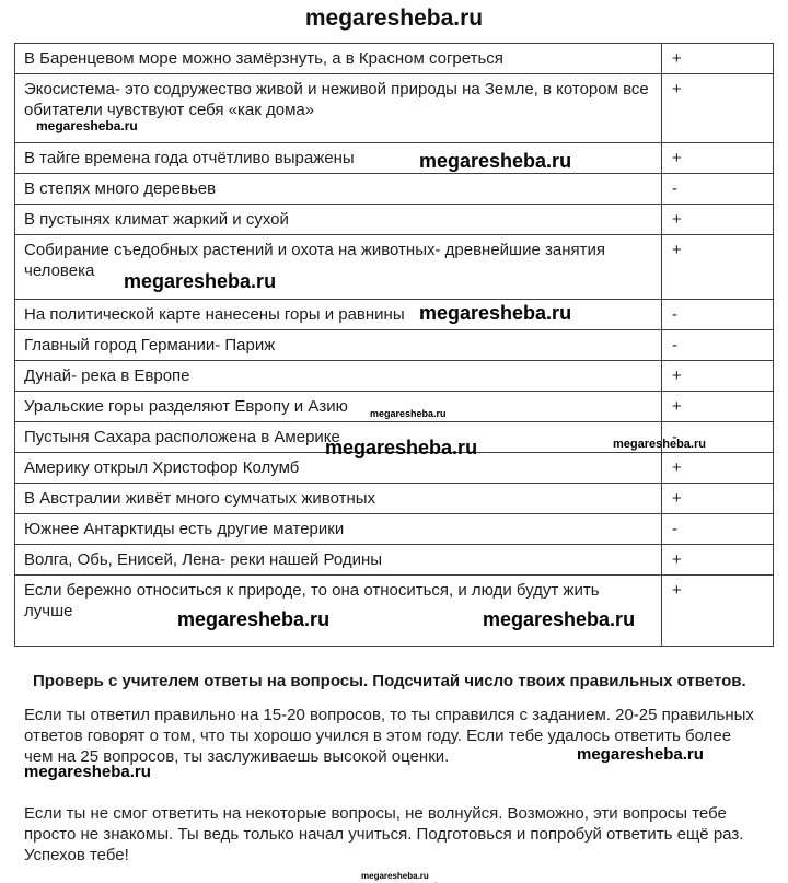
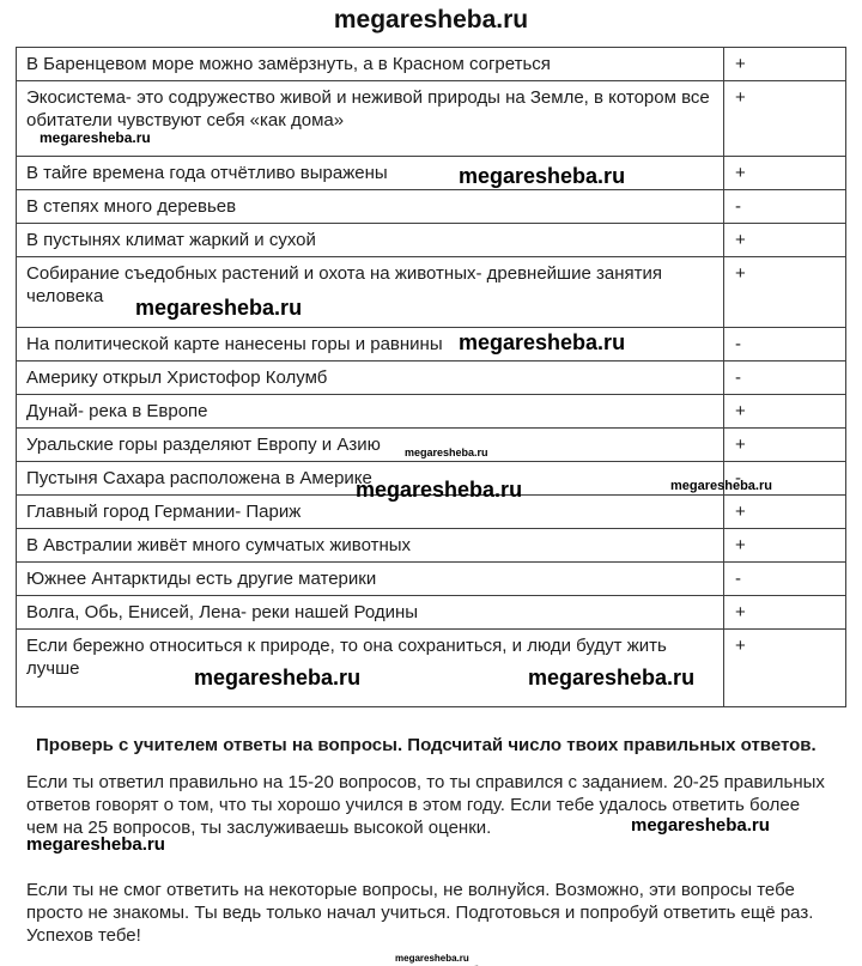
  megaresheba.ru
  В Баренцевом море можно замёрзнуть, а в Красном согреться	+
  Экосистема- это содружество живой и неживой природы на Земле, в котором все обитатели чувствуют себя «как дома»	+
  В тайге времена года отчётливо выражены	+
  В степях много деревьев	-
  В пустынях климат жаркий и сухой	+
  Собирание съедобных растений и охота на животных- древнейшие занятия человека	+
  На политической карте нанесены горы и равнины	-
- Главный город Германии- Париж	-
+ Америку открыл Христофор Колумб	-
  Дунай- река в Европе	+
  Уральские горы разделяют Европу и Азию	+
  Пустыня Сахара расположена в Америке	-
- Америку открыл Христофор Колумб	+
+ Главный город Германии- Париж	+
  В Австралии живёт много сумчатых животных	+
  Южнее Антарктиды есть другие материки	-
  Волга, Обь, Енисей, Лена- реки нашей Родины	+
- Если бережно относиться к природе, то она относиться, и люди будут жить лучше	+
+ Если бережно относиться к природе, то она сохраниться, и люди будут жить лучше	+
  Проверь с учителем ответы на вопросы. Подсчитай число твоих правильных ответов.
  Если ты ответил правильно на 15-20 вопросов, то ты справился с заданием. 20-25 правильных ответов говорят о том, что ты хорошо учился в этом году. Если тебе удалось ответить более чем на 25 вопросов, ты заслуживаешь высокой оценки.
  Если ты не смог ответить на некоторые вопросы, не волнуйся. Возможно, эти вопросы тебе просто не знакомы. Ты ведь только начал учиться. Подготовься и попробуй ответить ещё раз. Успехов тебе!
  megaresheba.ru
  megaresheba.ru
  megaresheba.ru
  megaresheba.ru
  megaresheba.ru
  megaresheba.ru
  megaresheba.ru
  megaresheba.ru
  megaresheba.ru
  megaresheba.ru
  megaresheba.ru
  megaresheba.ru
